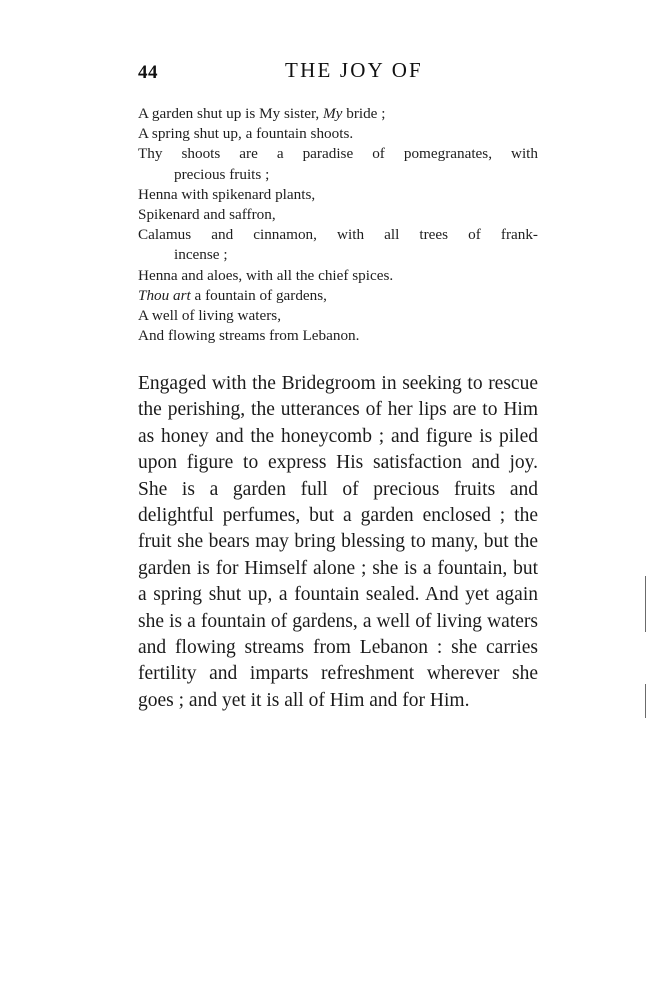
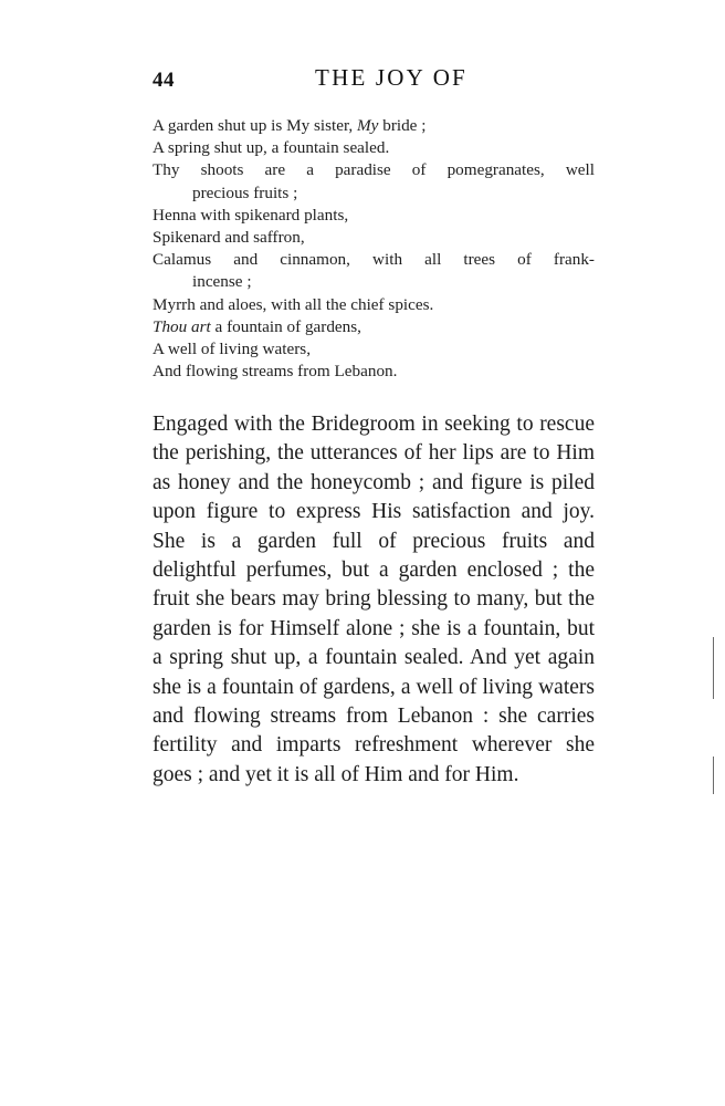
  44
  THE JOY OF
  A garden shut up is My sister, My bride ;
- A spring shut up, a fountain shoots.
+ A spring shut up, a fountain sealed.
- Thy shoots are a paradise of pomegranates, with
+ Thy shoots are a paradise of pomegranates, well
  precious fruits ;
  Henna with spikenard plants,
  Spikenard and saffron,
  Calamus and cinnamon, with all trees of frank-
  incense ;
- Henna and aloes, with all the chief spices.
+ Myrrh and aloes, with all the chief spices.
  Thou art a fountain of gardens,
  A well of living waters,
  And flowing streams from Lebanon.
  Engaged with the Bridegroom in seeking to rescue the perishing, the utterances of her lips are to Him as honey and the honeycomb ; and figure is piled upon figure to express His satisfaction and joy. She is a garden full of precious fruits and delightful perfumes, but a garden enclosed ; the fruit she bears may bring blessing to many, but the garden is for Himself alone ; she is a fountain, but a spring shut up, a fountain sealed. And yet again she is a fountain of gardens, a well of living waters and flowing streams from Lebanon : she carries fertility and imparts refreshment wherever she goes ; and yet it is all of Him and for Him.
